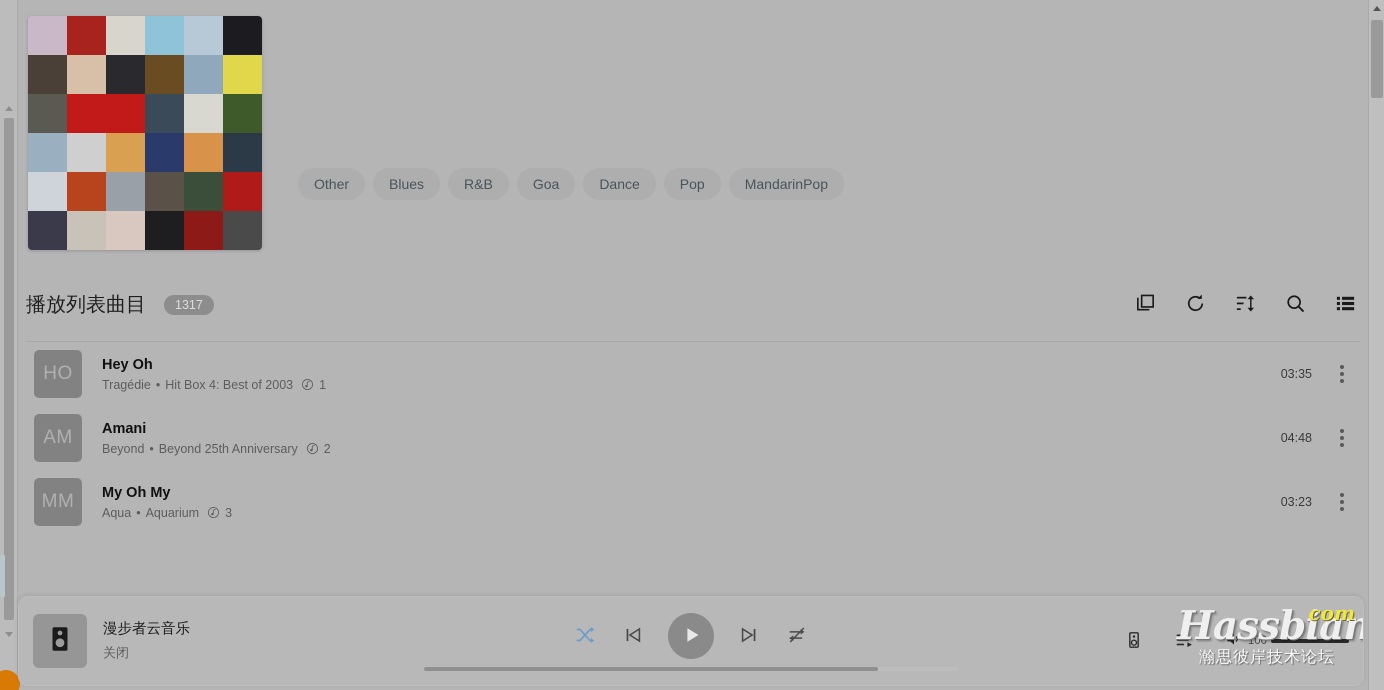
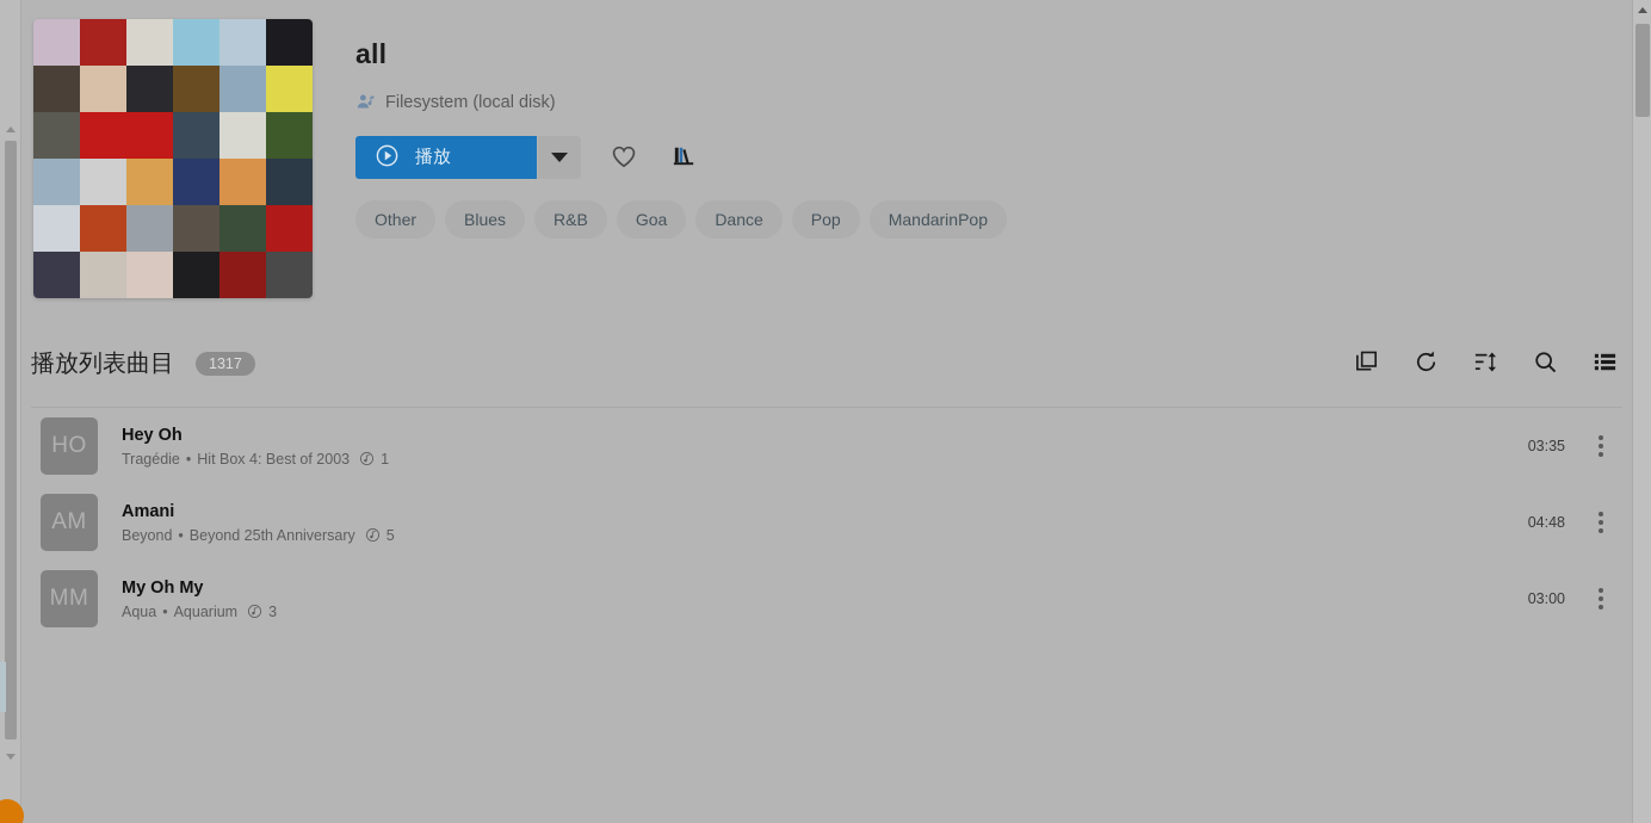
+ all
+ Filesystem (local disk)
+ 播放
  Other
  Blues
  R&B
  Goa
  Dance
  Pop
  MandarinPop
  播放列表曲目
  1317
  HO
  Hey Oh
  Tragédie
  •
  Hit Box 4: Best of 2003
  1
  03:35
  AM
  Amani
  Beyond
  •
  Beyond 25th Anniversary
- 2
+ 5
  04:48
  MM
  My Oh My
  Aqua
  •
  Aquarium
  3
- 03:23
+ 03:00
- 漫步者云音乐
- 关闭
- 100
- Hassbian
- com
- 瀚思彼岸技术论坛
